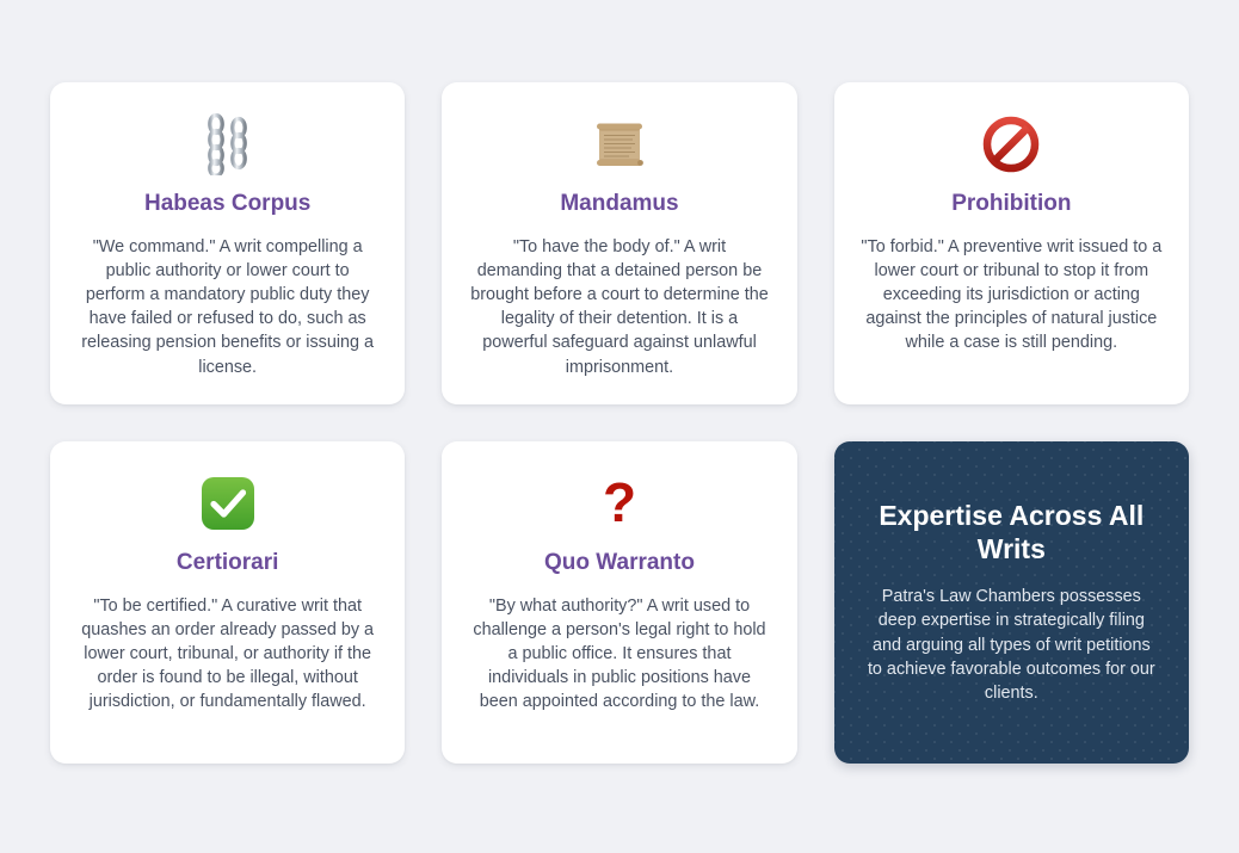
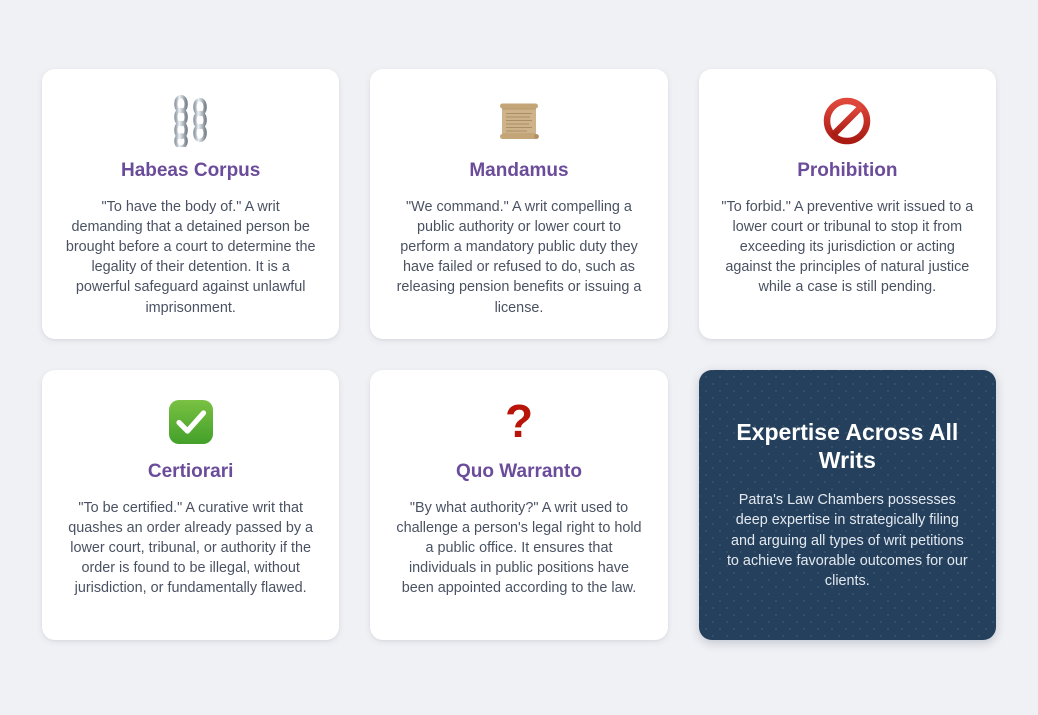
  Habeas Corpus
- "We command." A writ compelling a public authority or lower court to perform a mandatory public duty they have failed or refused to do, such as releasing pension benefits or issuing a license.
+ "To have the body of." A writ demanding that a detained person be brought before a court to determine the legality of their detention. It is a powerful safeguard against unlawful imprisonment.
  Mandamus
- "To have the body of." A writ demanding that a detained person be brought before a court to determine the legality of their detention. It is a powerful safeguard against unlawful imprisonment.
+ "We command." A writ compelling a public authority or lower court to perform a mandatory public duty they have failed or refused to do, such as releasing pension benefits or issuing a license.
  Prohibition
  "To forbid." A preventive writ issued to a lower court or tribunal to stop it from exceeding its jurisdiction or acting against the principles of natural justice while a case is still pending.
  Certiorari
  "To be certified." A curative writ that quashes an order already passed by a lower court, tribunal, or authority if the order is found to be illegal, without jurisdiction, or fundamentally flawed.
  ?
  Quo Warranto
  "By what authority?" A writ used to challenge a person's legal right to hold a public office. It ensures that individuals in public positions have been appointed according to the law.
  Expertise Across All Writs
  Patra's Law Chambers possesses deep expertise in strategically filing and arguing all types of writ petitions to achieve favorable outcomes for our clients.
